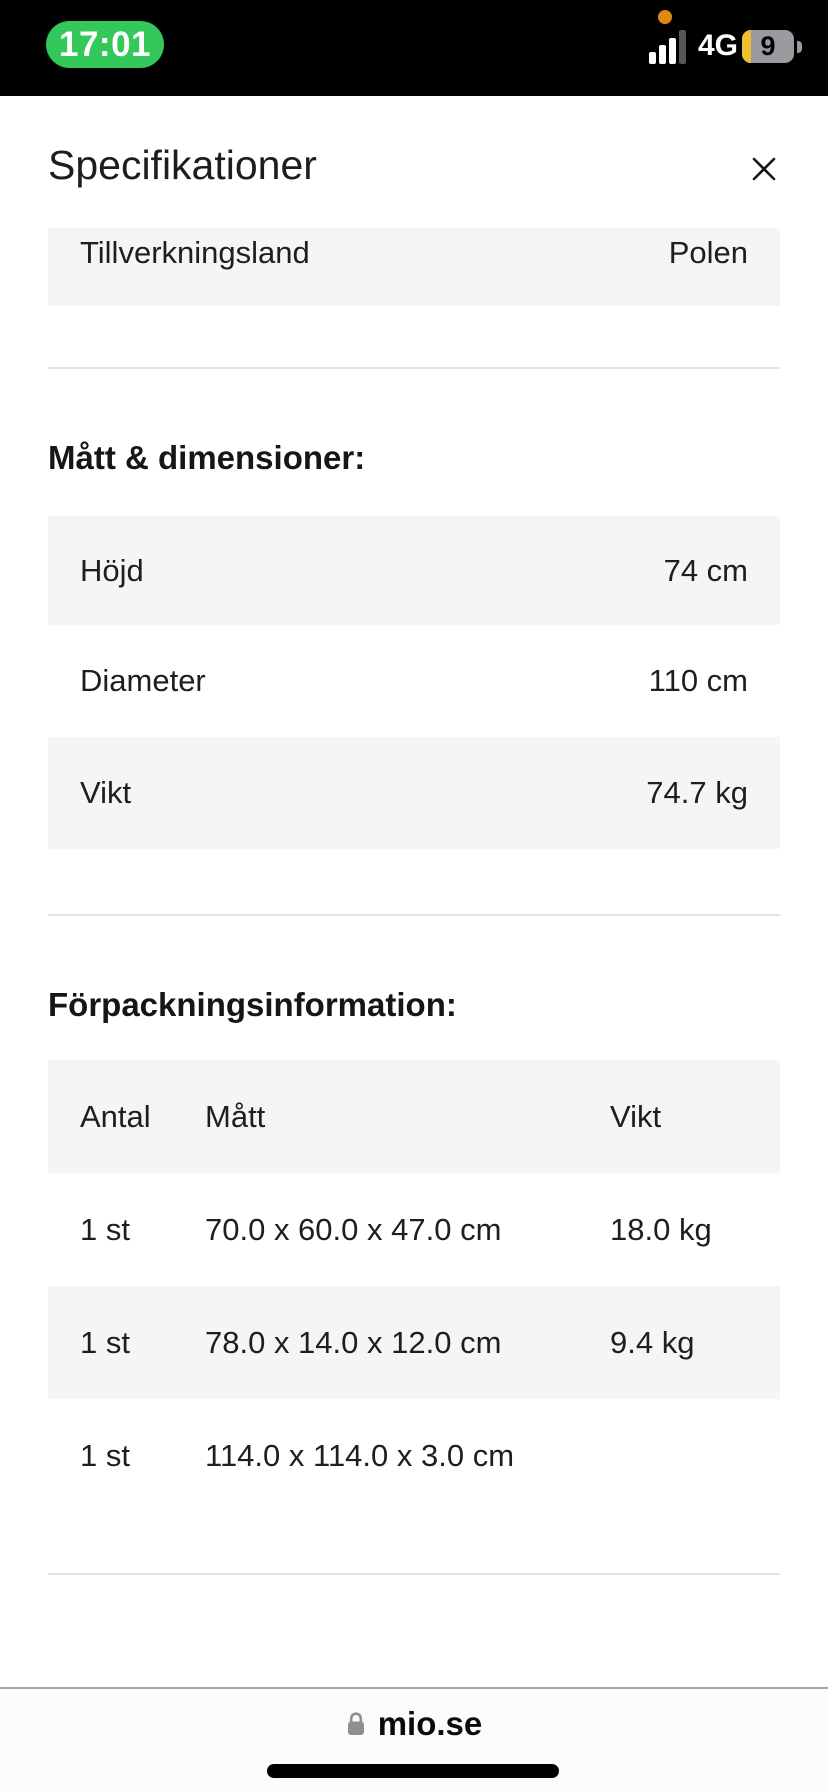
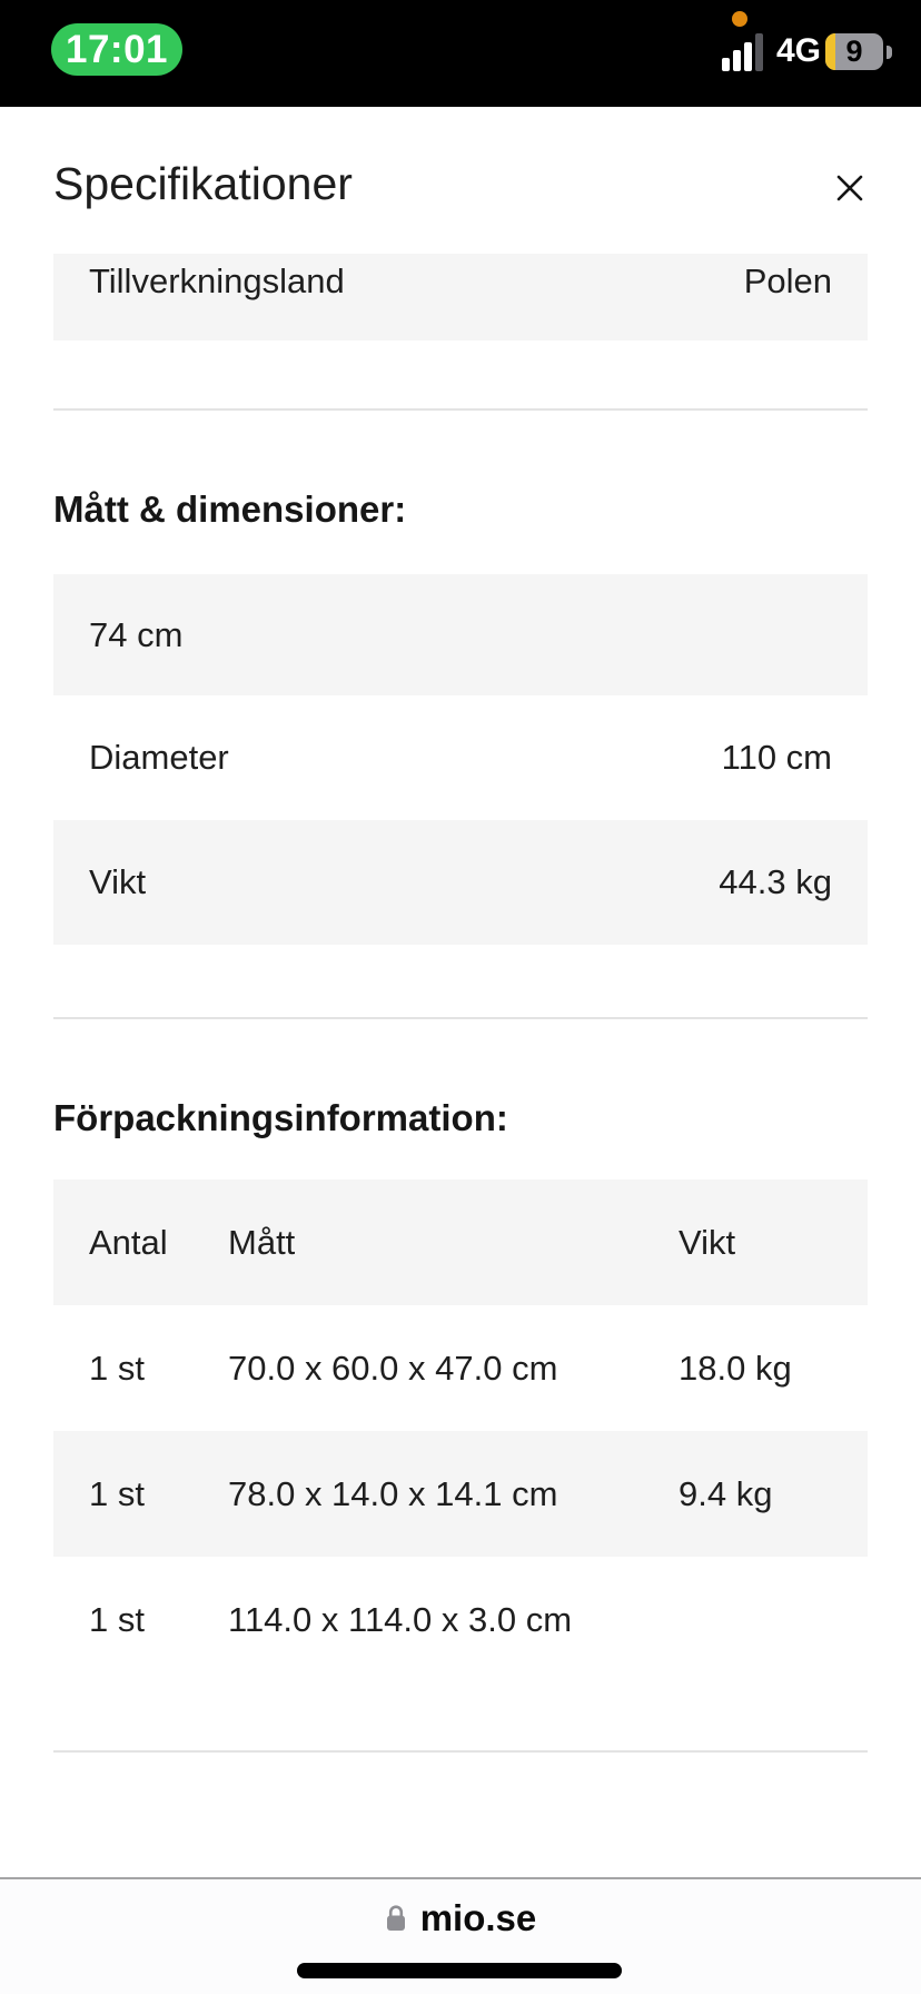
  17:01
  4G
  9
  Specifikationer
  Tillverkningsland
  Polen
  Mått & dimensioner:
- Höjd
  74 cm
  Diameter
  110 cm
  Vikt
- 74.7 kg
+ 44.3 kg
  Förpackningsinformation:
  Antal
  Mått
  Vikt
  1 st
  70.0 x 60.0 x 47.0 cm
  18.0 kg
  1 st
- 78.0 x 14.0 x 12.0 cm
+ 78.0 x 14.0 x 14.1 cm
  9.4 kg
  1 st
  114.0 x 114.0 x 3.0 cm
  mio.se
